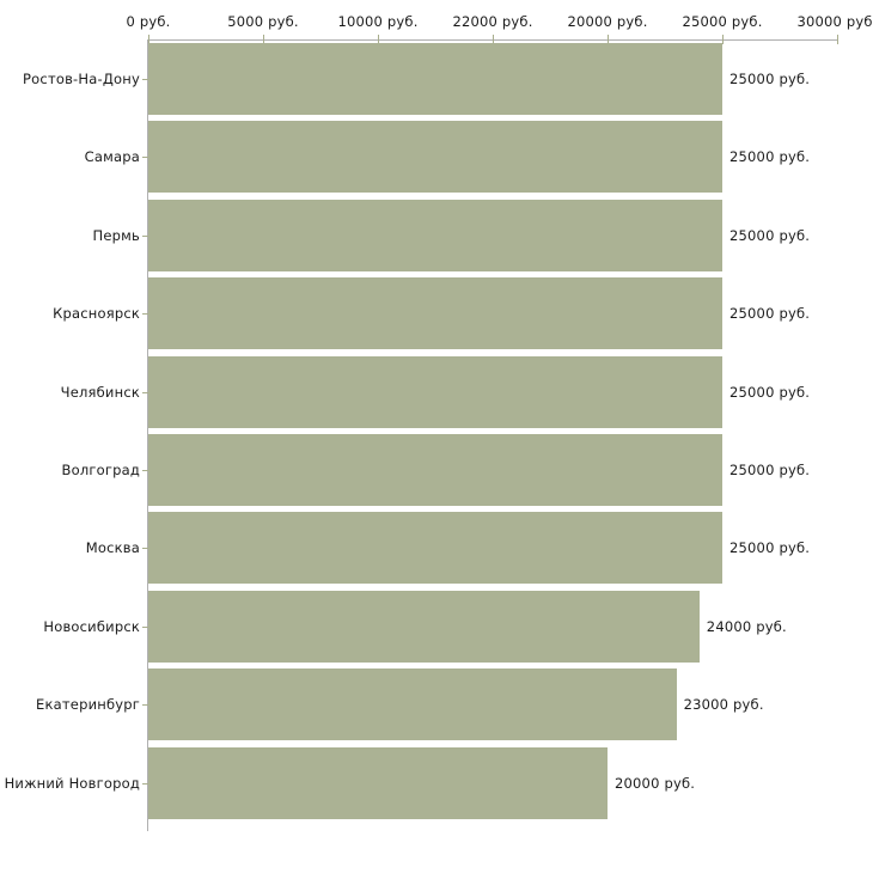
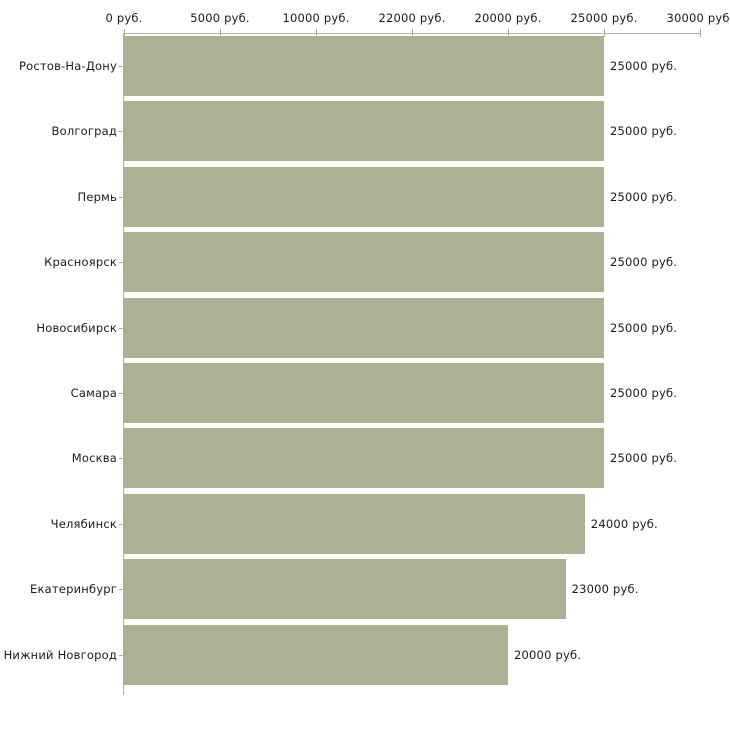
  0 руб.
  5000 руб.
  10000 руб.
  22000 руб.
  20000 руб.
  25000 руб.
  30000 руб
  Ростов-На-Дону
- Самара
+ Волгоград
  Пермь
  Красноярск
- Челябинск
+ Новосибирск
- Волгоград
+ Самара
  Москва
- Новосибирск
+ Челябинск
  Екатеринбург
  Нижний Новгород
  25000 руб.
  25000 руб.
  25000 руб.
  25000 руб.
  25000 руб.
  25000 руб.
  25000 руб.
  24000 руб.
  23000 руб.
  20000 руб.
